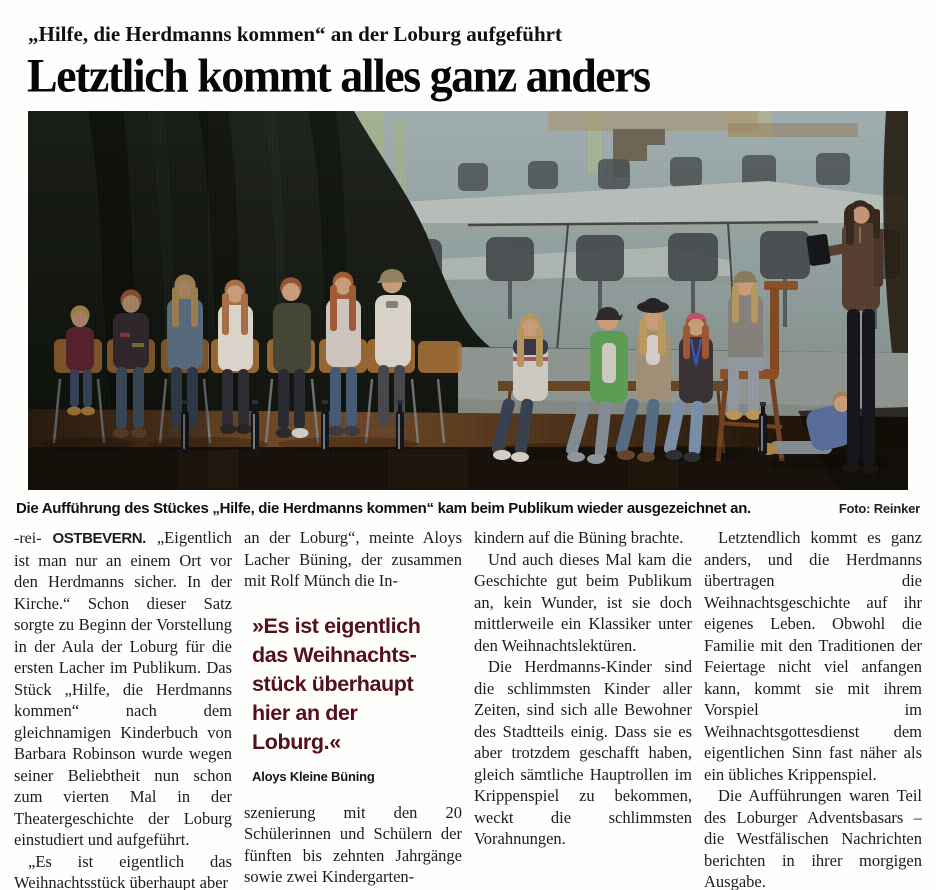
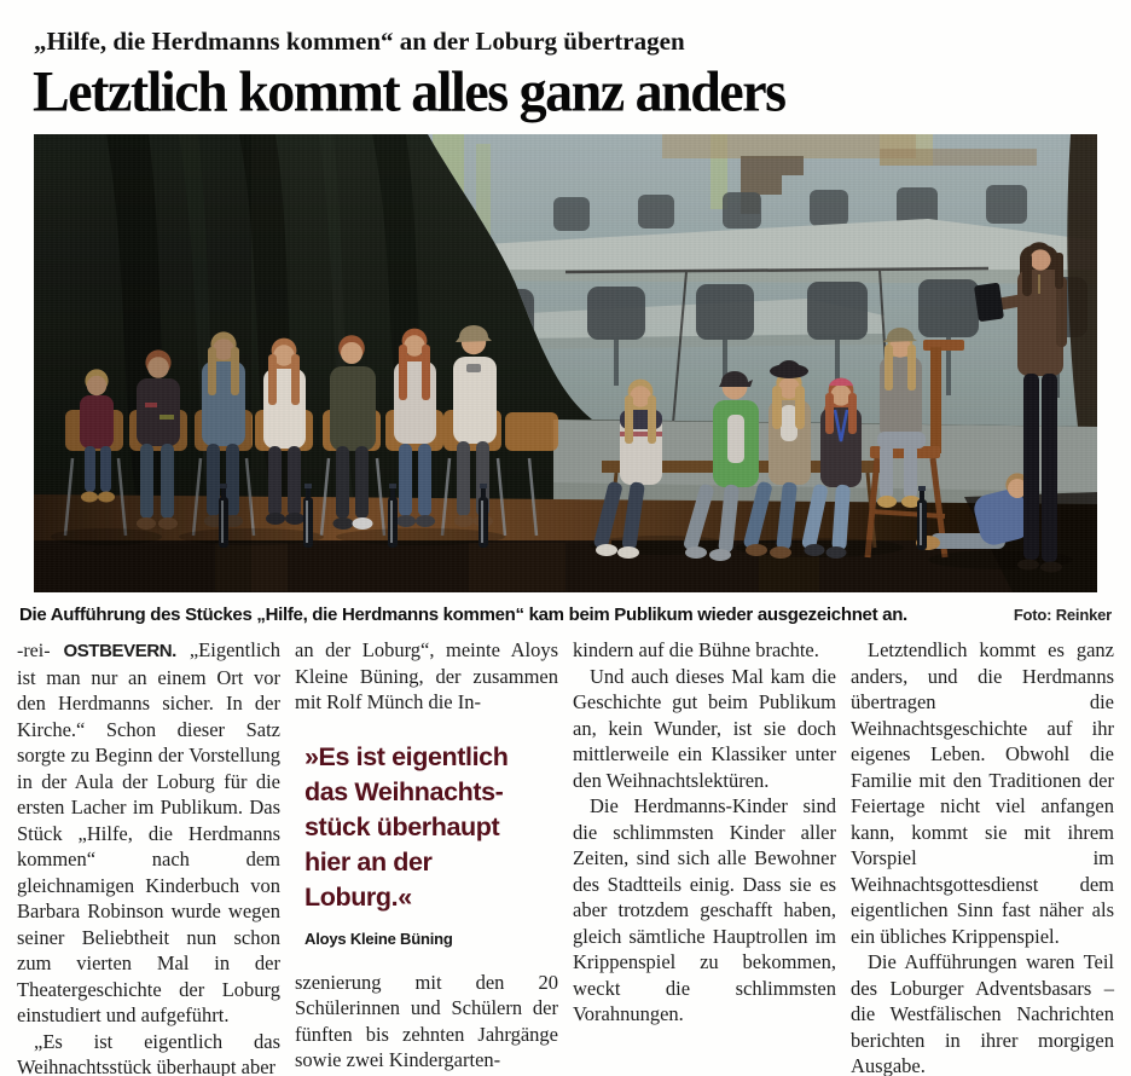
- „Hilfe, die Herdmanns kommen“ an der Loburg aufgeführt
+ „Hilfe, die Herdmanns kommen“ an der Loburg übertragen
  Letztlich kommt alles ganz anders
  Die Aufführung des Stückes „Hilfe, die Herdmanns kommen“ kam beim Publikum wieder ausgezeichnet an.
  Foto: Reinker
  -rei- OSTBEVERN. „Eigentlich ist man nur an einem Ort vor den Herdmanns sicher. In der Kirche.“ Schon dieser Satz sorgte zu Beginn der Vorstellung in der Aula der Loburg für die ersten Lacher im Publikum. Das Stück „Hilfe, die Herdmanns kommen“ nach dem gleichnamigen Kinderbuch von Barbara Robinson wurde wegen seiner Beliebtheit nun schon zum vierten Mal in der Theatergeschichte der Loburg einstudiert und aufgeführt.
  „Es ist eigentlich das Weihnachtsstück überhaupt aber
- an der Loburg“, meinte Aloys Lacher Büning, der zusammen mit Rolf Münch die In-
+ an der Loburg“, meinte Aloys Kleine Büning, der zusammen mit Rolf Münch die In-
  »Es ist eigentlich
  das Weihnachts-
  stück überhaupt
  hier an der
  Loburg.«
  Aloys Kleine Büning
  szenierung mit den 20 Schülerinnen und Schülern der fünften bis zehnten Jahrgänge sowie zwei Kindergarten-
- kindern auf die Büning brachte.
+ kindern auf die Bühne brachte.
  Und auch dieses Mal kam die Geschichte gut beim Publikum an, kein Wunder, ist sie doch mittlerweile ein Klassiker unter den Weihnachtslektüren.
  Die Herdmanns-Kinder sind die schlimmsten Kinder aller Zeiten, sind sich alle Bewohner des Stadtteils einig. Dass sie es aber trotzdem geschafft haben, gleich sämtliche Hauptrollen im Krippenspiel zu bekommen, weckt die schlimmsten Vorahnungen.
  Letztendlich kommt es ganz anders, und die Herdmanns übertragen die Weihnachtsgeschichte auf ihr eigenes Leben. Obwohl die Familie mit den Traditionen der Feiertage nicht viel anfangen kann, kommt sie mit ihrem Vorspiel im Weihnachtsgottesdienst dem eigentlichen Sinn fast näher als ein übliches Krippenspiel.
  Die Aufführungen waren Teil des Loburger Adventsbasars – die Westfälischen Nachrichten berichten in ihrer morgigen Ausgabe.
